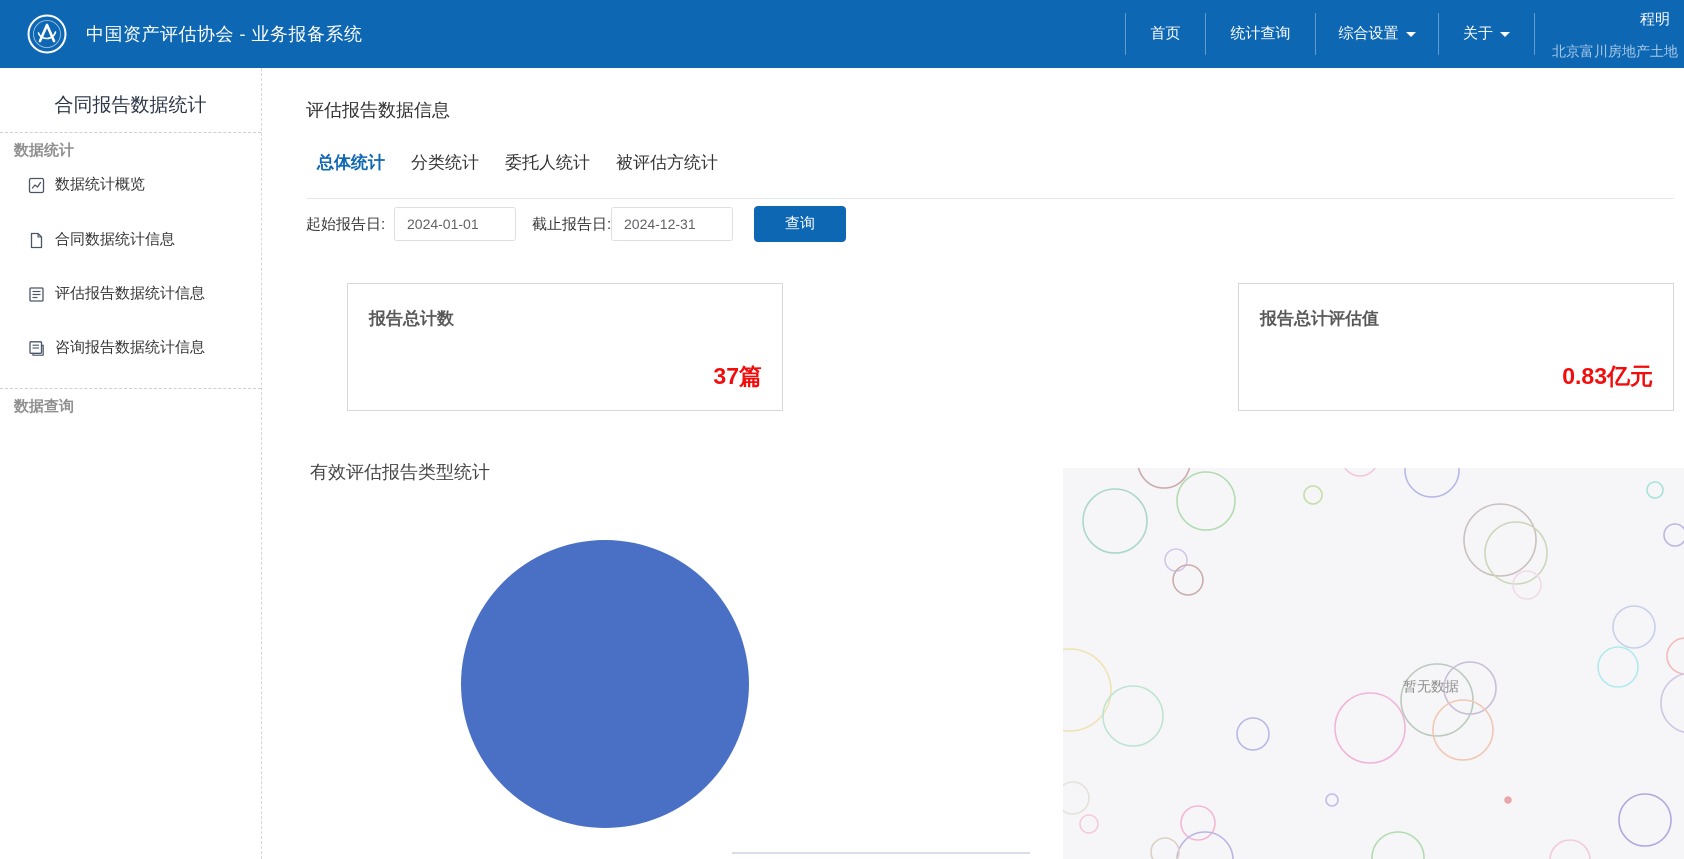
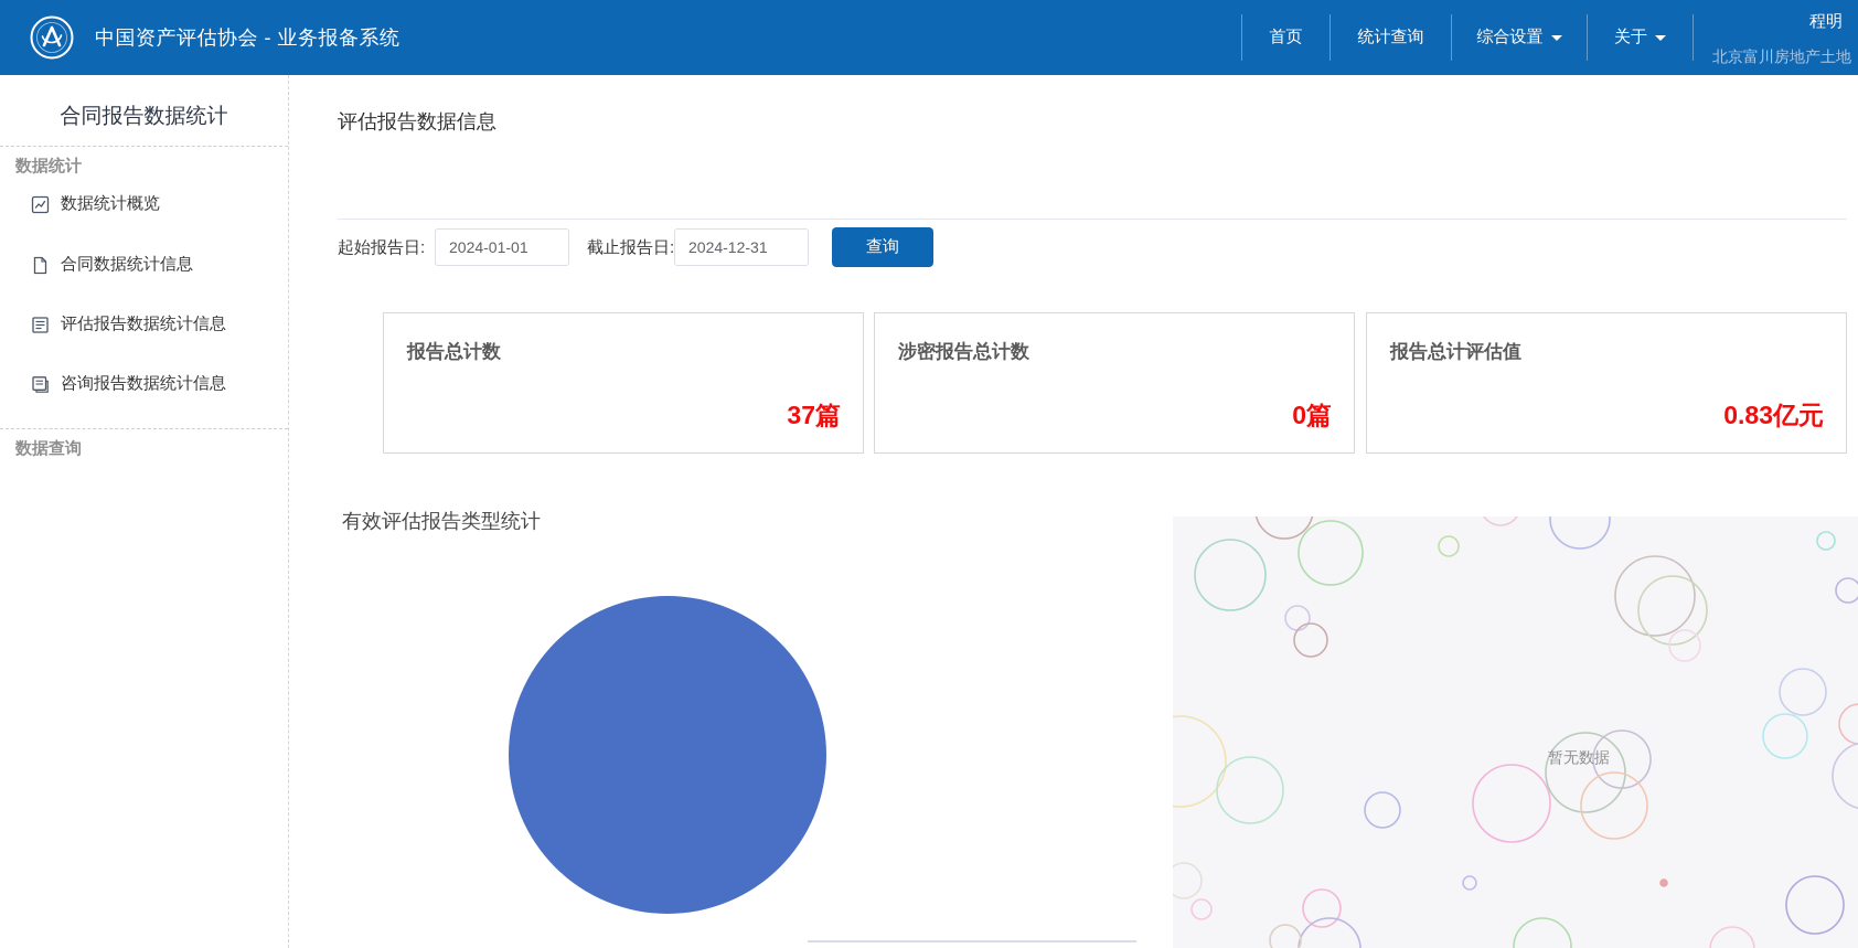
  中国资产评估协会 - 业务报备系统
  首页
  统计查询
  综合设置
  关于
  程明
  北京富川房地产土地
  合同报告数据统计
  数据统计
  数据统计概览
  合同数据统计信息
  评估报告数据统计信息
  咨询报告数据统计信息
  数据查询
  评估报告数据信息
- 总体统计
- 分类统计
- 委托人统计
- 被评估方统计
  起始报告日:
  2024-01-01
  截止报告日:
  2024-12-31
  查询
  报告总计数
  37篇
+ 涉密报告总计数
+ 0篇
  报告总计评估值
  0.83亿元
  有效评估报告类型统计
  暂无数据
